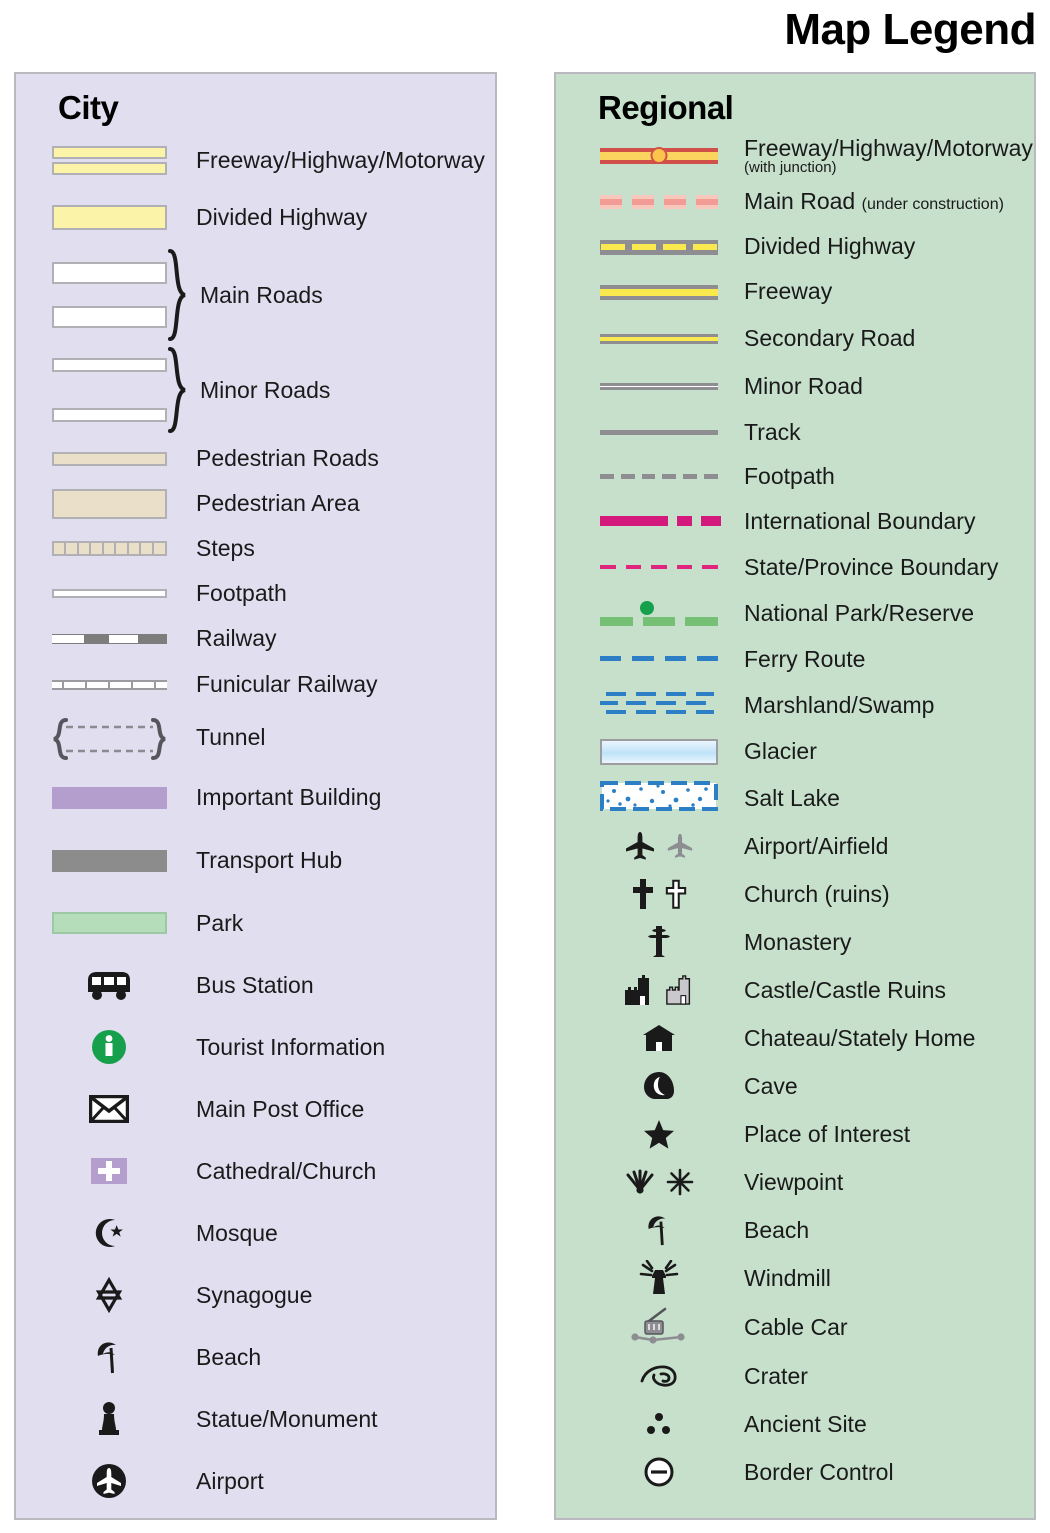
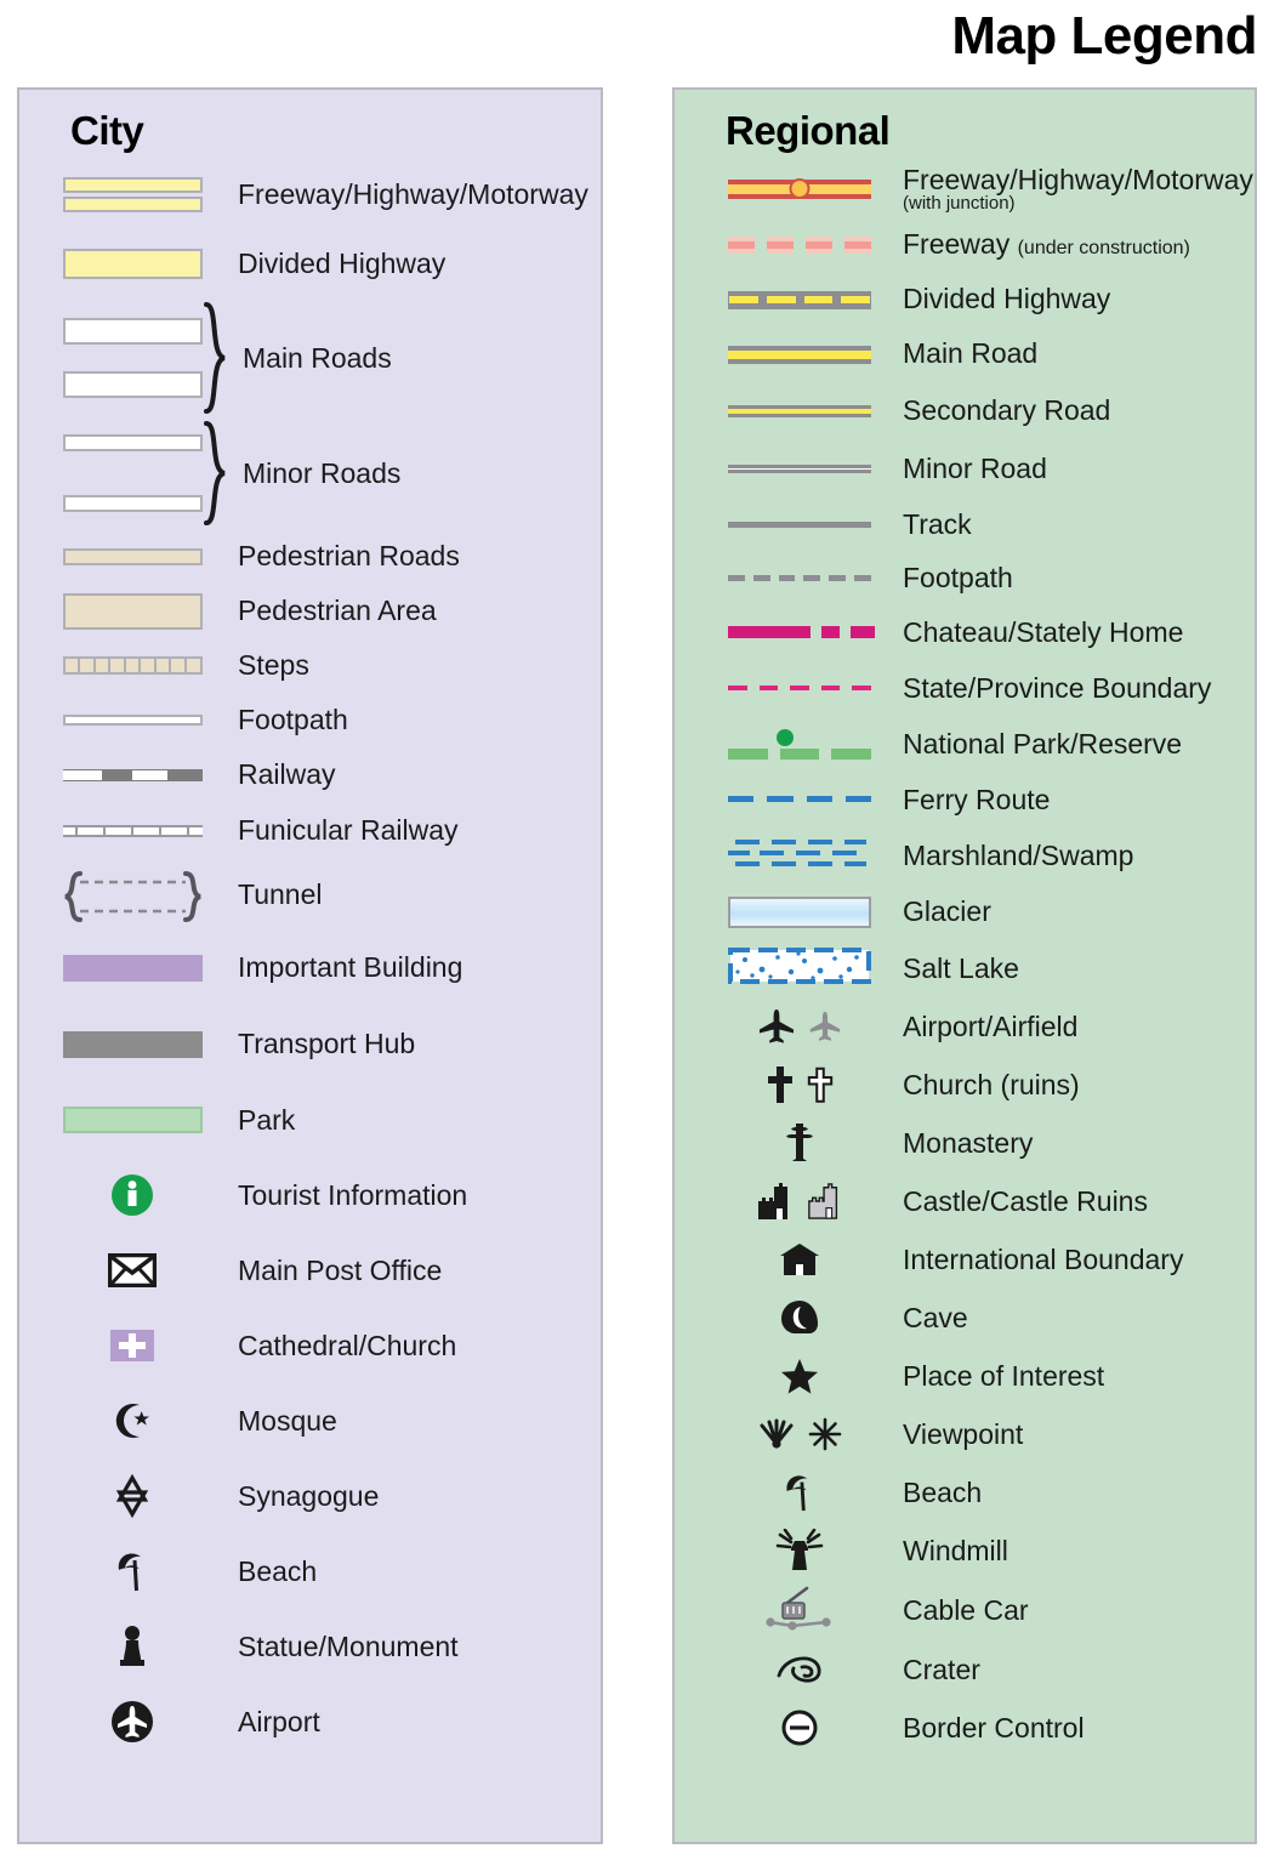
  Map Legend
  City
  Freeway/Highway/Motorway
  Divided Highway
  Main Roads
  Minor Roads
  Pedestrian Roads
  Pedestrian Area
  Steps
  Footpath
  Railway
  Funicular Railway
  Tunnel
  Important Building
  Transport Hub
  Park
- Bus Station
  Tourist Information
  Main Post Office
  Cathedral/Church
  Mosque
  Synagogue
  Beach
  Statue/Monument
  Airport
  Regional
  Freeway/Highway/Motorway
  (with junction)
- Main Road (under construction)
+ Freeway (under construction)
  Divided Highway
- Freeway
+ Main Road
  Secondary Road
  Minor Road
  Track
  Footpath
- International Boundary
+ Chateau/Stately Home
  State/Province Boundary
  National Park/Reserve
  Ferry Route
  Marshland/Swamp
  Glacier
  Salt Lake
  Airport/Airfield
  Church (ruins)
  Monastery
  Castle/Castle Ruins
- Chateau/Stately Home
+ International Boundary
  Cave
  Place of Interest
  Viewpoint
  Beach
  Windmill
  Cable Car
  Crater
- Ancient Site
  Border Control
